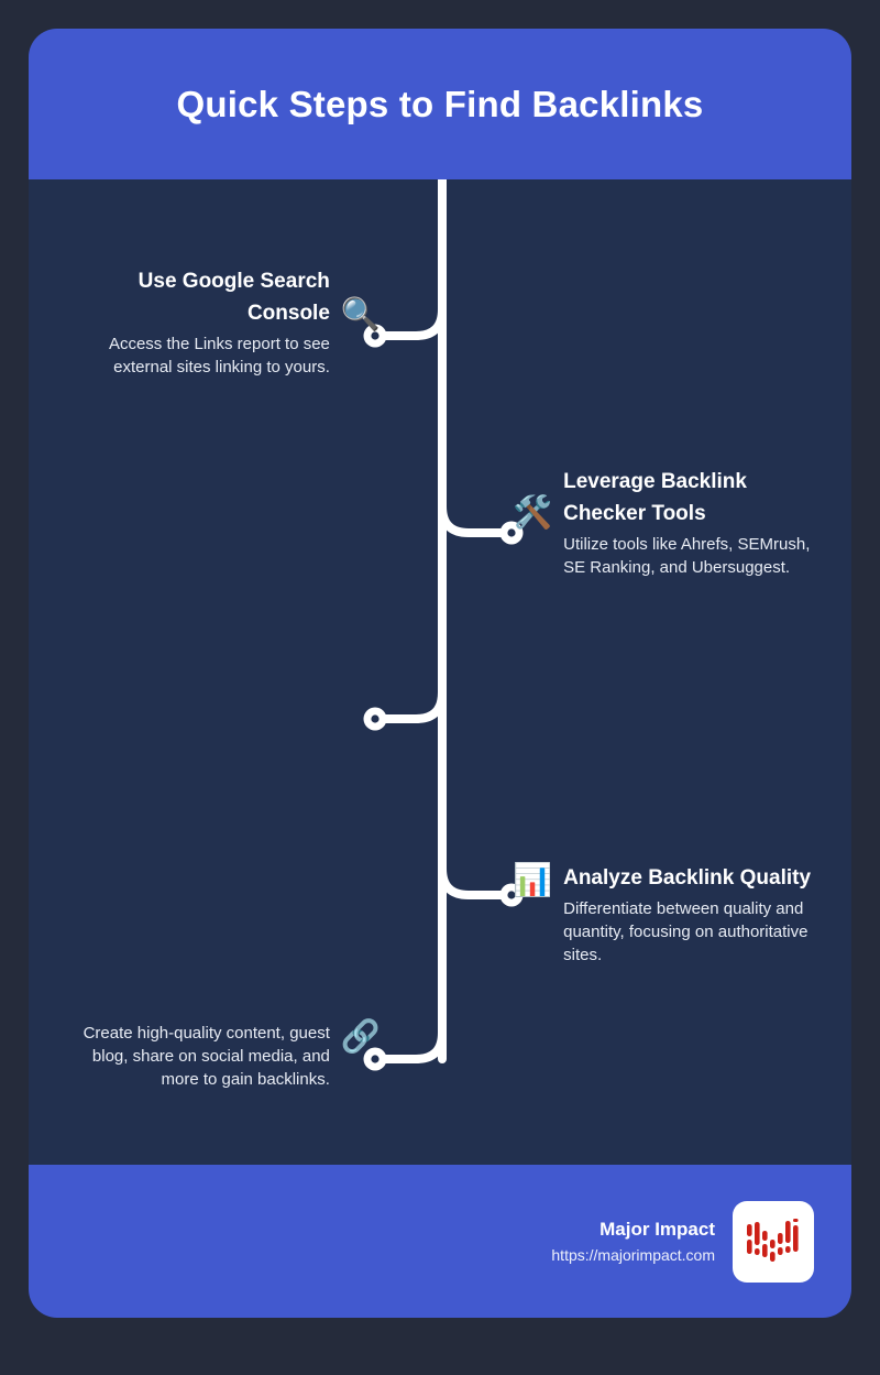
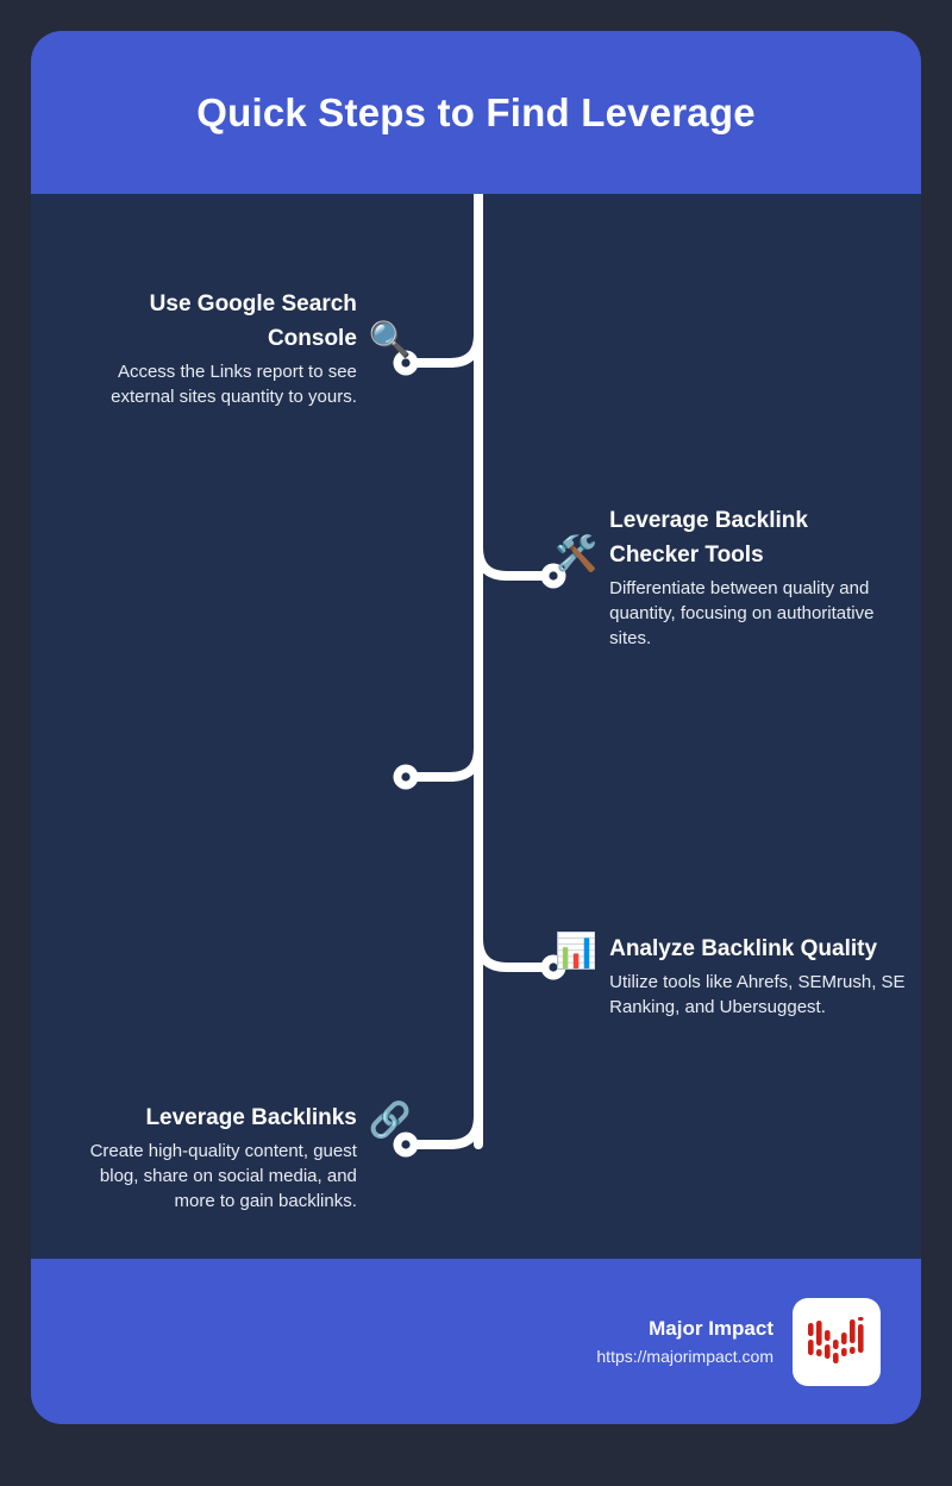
- Quick Steps to Find Backlinks
+ Quick Steps to Find Leverage
  Use Google Search Console
- Access the Links report to see external sites linking to yours.
+ Access the Links report to see external sites quantity to yours.
  🔍
  🛠️
  Leverage Backlink Checker Tools
- Utilize tools like Ahrefs, SEMrush, SE Ranking, and Ubersuggest.
+ Differentiate between quality and quantity, focusing on authoritative sites.
  📊
  Analyze Backlink Quality
- Differentiate between quality and quantity, focusing on authoritative sites.
+ Utilize tools like Ahrefs, SEMrush, SE Ranking, and Ubersuggest.
+ Leverage Backlinks
  Create high-quality content, guest blog, share on social media, and more to gain backlinks.
  🔗
  Major Impact
  https://majorimpact.com
